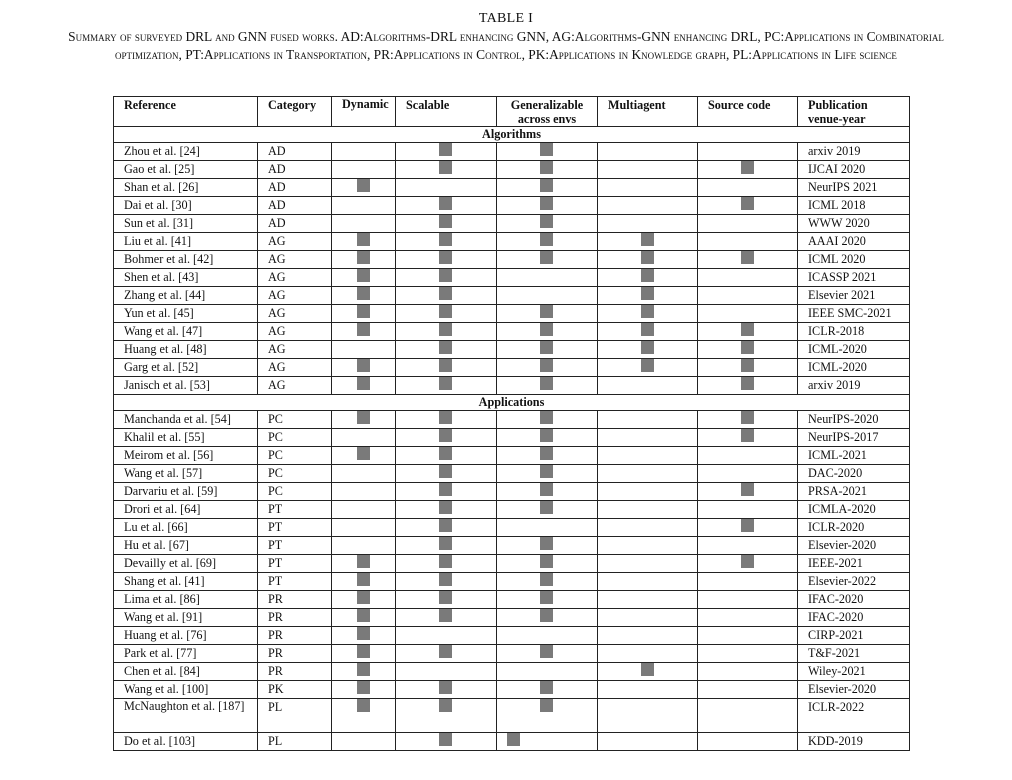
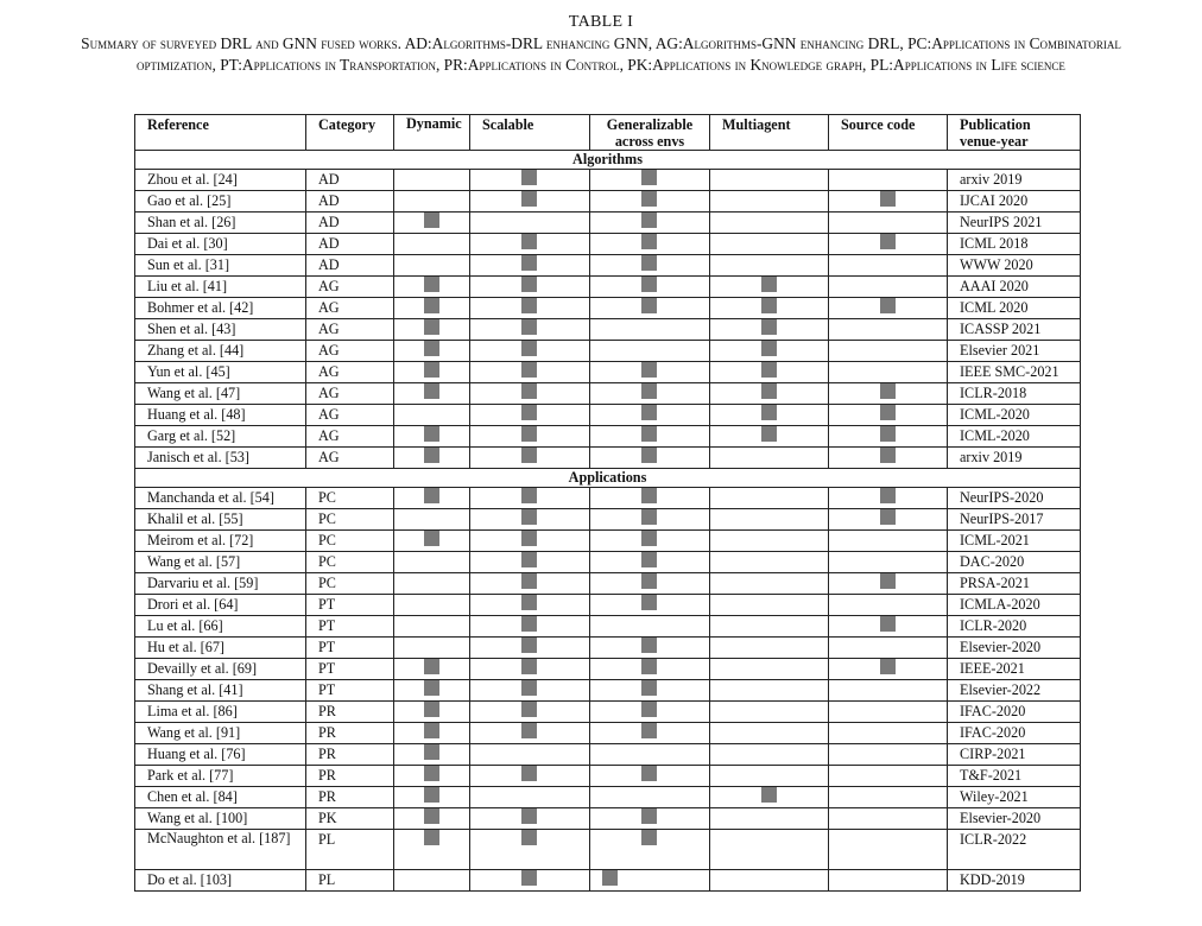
  TABLE I
  Summary of surveyed DRL and GNN fused works. AD:Algorithms-DRL enhancing GNN, AG:Algorithms-GNN enhancing DRL, PC:Applications in Combinatorial optimization, PT:Applications in Transportation, PR:Applications in Control, PK:Applications in Knowledge graph, PL:Applications in Life science
  Reference	Category	Dynamic	Scalable	Generalizable across envs	Multiagent	Source code	Publication venue-year
  Algorithms
  Zhou et al. [24]	AD						arxiv 2019
  Gao et al. [25]	AD						IJCAI 2020
  Shan et al. [26]	AD						NeurIPS 2021
  Dai et al. [30]	AD						ICML 2018
  Sun et al. [31]	AD						WWW 2020
  Liu et al. [41]	AG						AAAI 2020
  Bohmer et al. [42]	AG						ICML 2020
  Shen et al. [43]	AG						ICASSP 2021
  Zhang et al. [44]	AG						Elsevier 2021
  Yun et al. [45]	AG						IEEE SMC-2021
  Wang et al. [47]	AG						ICLR-2018
  Huang et al. [48]	AG						ICML-2020
  Garg et al. [52]	AG						ICML-2020
  Janisch et al. [53]	AG						arxiv 2019
  Applications
  Manchanda et al. [54]	PC						NeurIPS-2020
  Khalil et al. [55]	PC						NeurIPS-2017
- Meirom et al. [56]	PC						ICML-2021
+ Meirom et al. [72]	PC						ICML-2021
  Wang et al. [57]	PC						DAC-2020
  Darvariu et al. [59]	PC						PRSA-2021
  Drori et al. [64]	PT						ICMLA-2020
  Lu et al. [66]	PT						ICLR-2020
  Hu et al. [67]	PT						Elsevier-2020
  Devailly et al. [69]	PT						IEEE-2021
  Shang et al. [41]	PT						Elsevier-2022
  Lima et al. [86]	PR						IFAC-2020
  Wang et al. [91]	PR						IFAC-2020
  Huang et al. [76]	PR						CIRP-2021
  Park et al. [77]	PR						T&F-2021
  Chen et al. [84]	PR						Wiley-2021
  Wang et al. [100]	PK						Elsevier-2020
  McNaughton et al. [187]	PL						ICLR-2022
  Do et al. [103]	PL						KDD-2019
